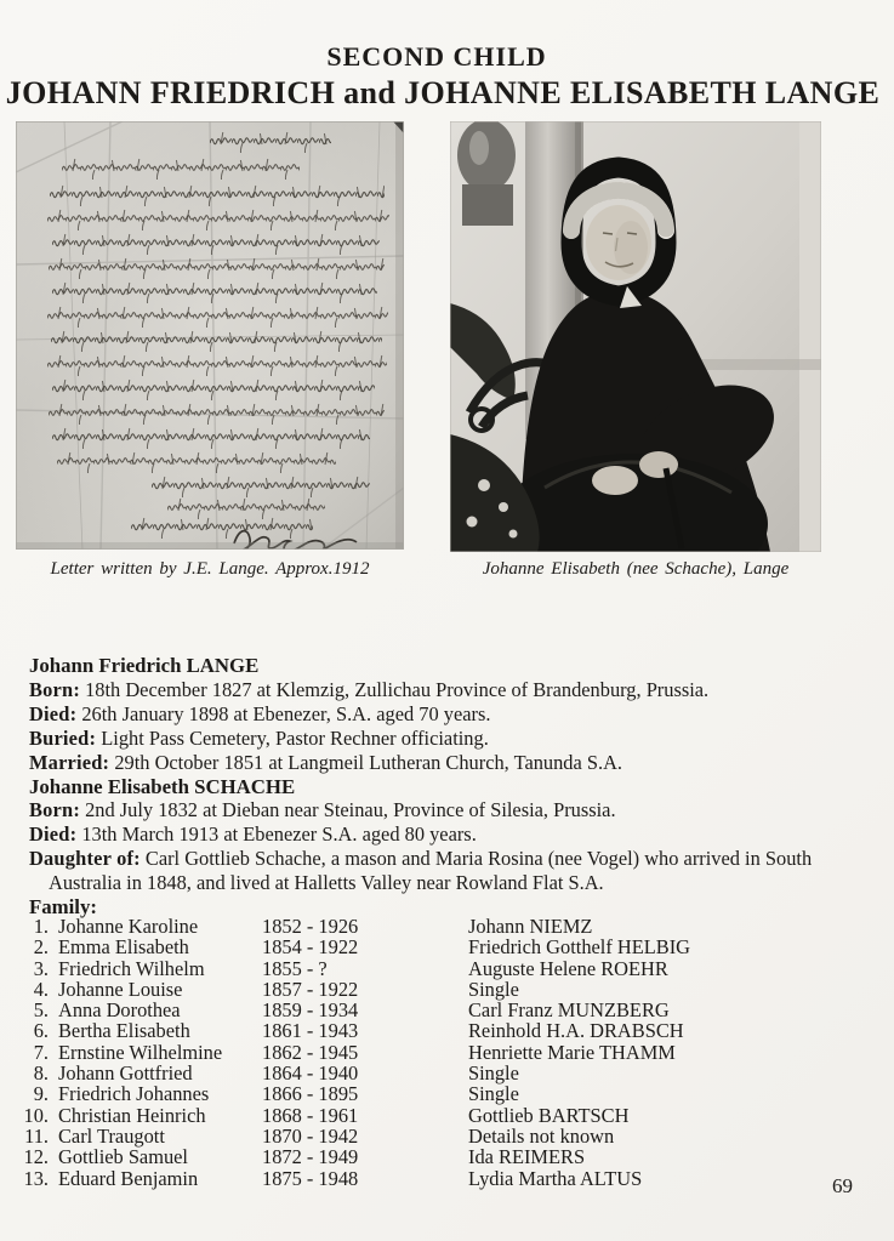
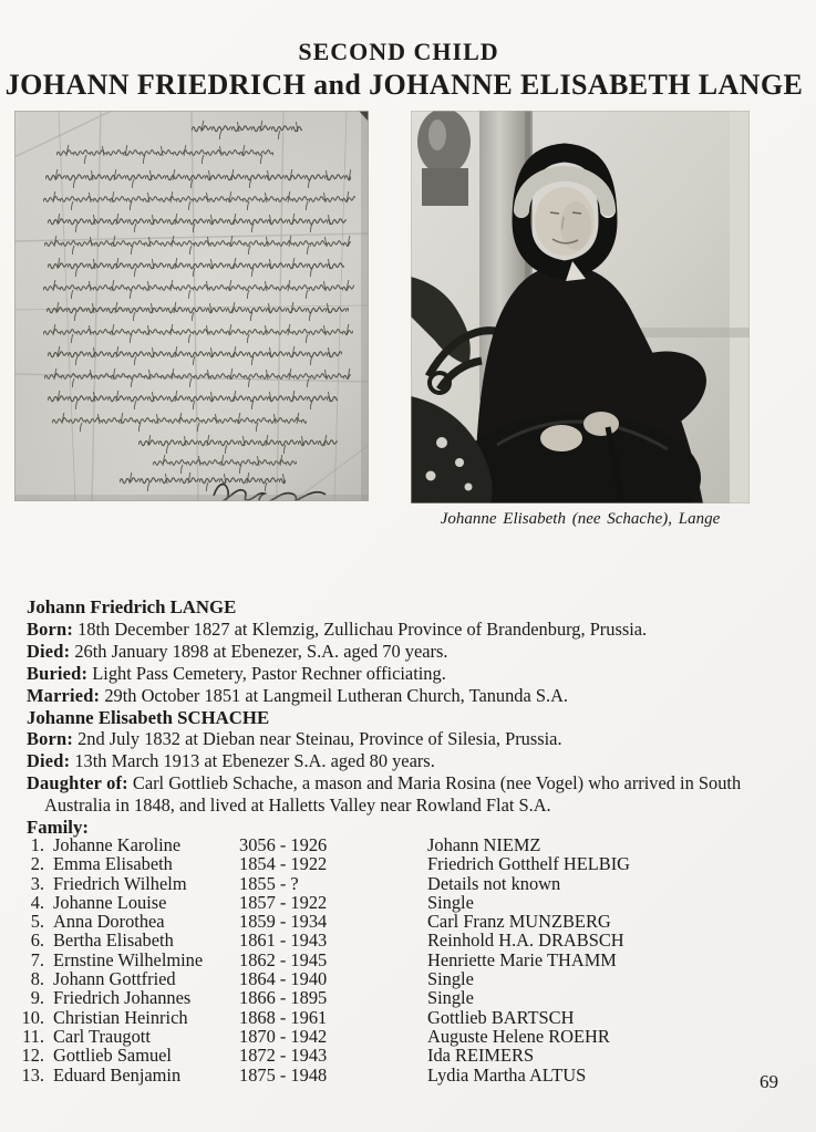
  SECOND CHILD
  JOHANN FRIEDRICH and JOHANNE ELISABETH LANGE
- Letter written by J.E. Lange. Approx.1912
  Johanne Elisabeth (nee Schache), Lange
  Johann Friedrich LANGE
  Born: 18th December 1827 at Klemzig, Zullichau Province of Brandenburg, Prussia.
  Died: 26th January 1898 at Ebenezer, S.A. aged 70 years.
  Buried: Light Pass Cemetery, Pastor Rechner officiating.
  Married: 29th October 1851 at Langmeil Lutheran Church, Tanunda S.A.
  Johanne Elisabeth SCHACHE
  Born: 2nd July 1832 at Dieban near Steinau, Province of Silesia, Prussia.
  Died: 13th March 1913 at Ebenezer S.A. aged 80 years.
  Daughter of: Carl Gottlieb Schache, a mason and Maria Rosina (nee Vogel) who arrived in South Australia in 1848, and lived at Halletts Valley near Rowland Flat S.A.
  Family:
  1.
  Johanne Karoline
- 1852 - 1926
+ 3056 - 1926
  Johann NIEMZ
  2.
  Emma Elisabeth
  1854 - 1922
  Friedrich Gotthelf HELBIG
  3.
  Friedrich Wilhelm
  1855 - ?
- Auguste Helene ROEHR
+ Details not known
  4.
  Johanne Louise
  1857 - 1922
  Single
  5.
  Anna Dorothea
  1859 - 1934
  Carl Franz MUNZBERG
  6.
  Bertha Elisabeth
  1861 - 1943
  Reinhold H.A. DRABSCH
  7.
  Ernstine Wilhelmine
  1862 - 1945
  Henriette Marie THAMM
  8.
  Johann Gottfried
  1864 - 1940
  Single
  9.
  Friedrich Johannes
  1866 - 1895
  Single
  10.
  Christian Heinrich
  1868 - 1961
  Gottlieb BARTSCH
  11.
  Carl Traugott
  1870 - 1942
- Details not known
+ Auguste Helene ROEHR
  12.
  Gottlieb Samuel
- 1872 - 1949
+ 1872 - 1943
  Ida REIMERS
  13.
  Eduard Benjamin
  1875 - 1948
  Lydia Martha ALTUS
  69
